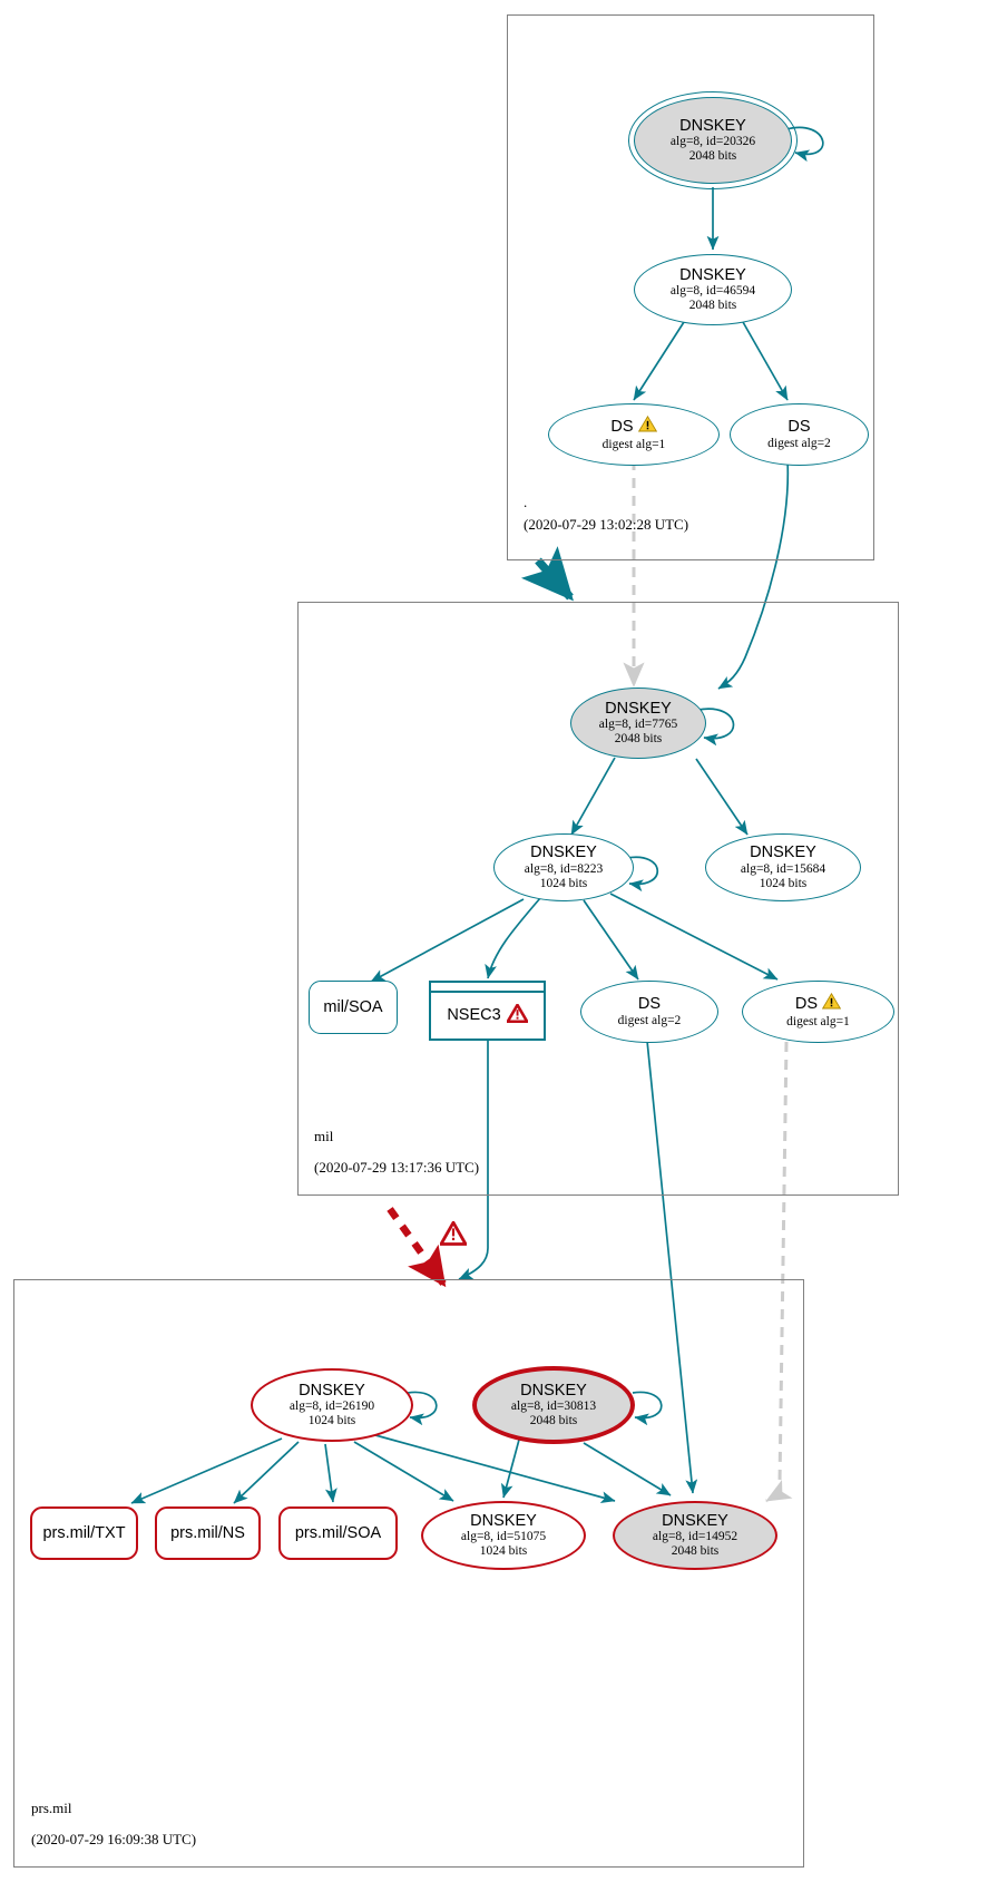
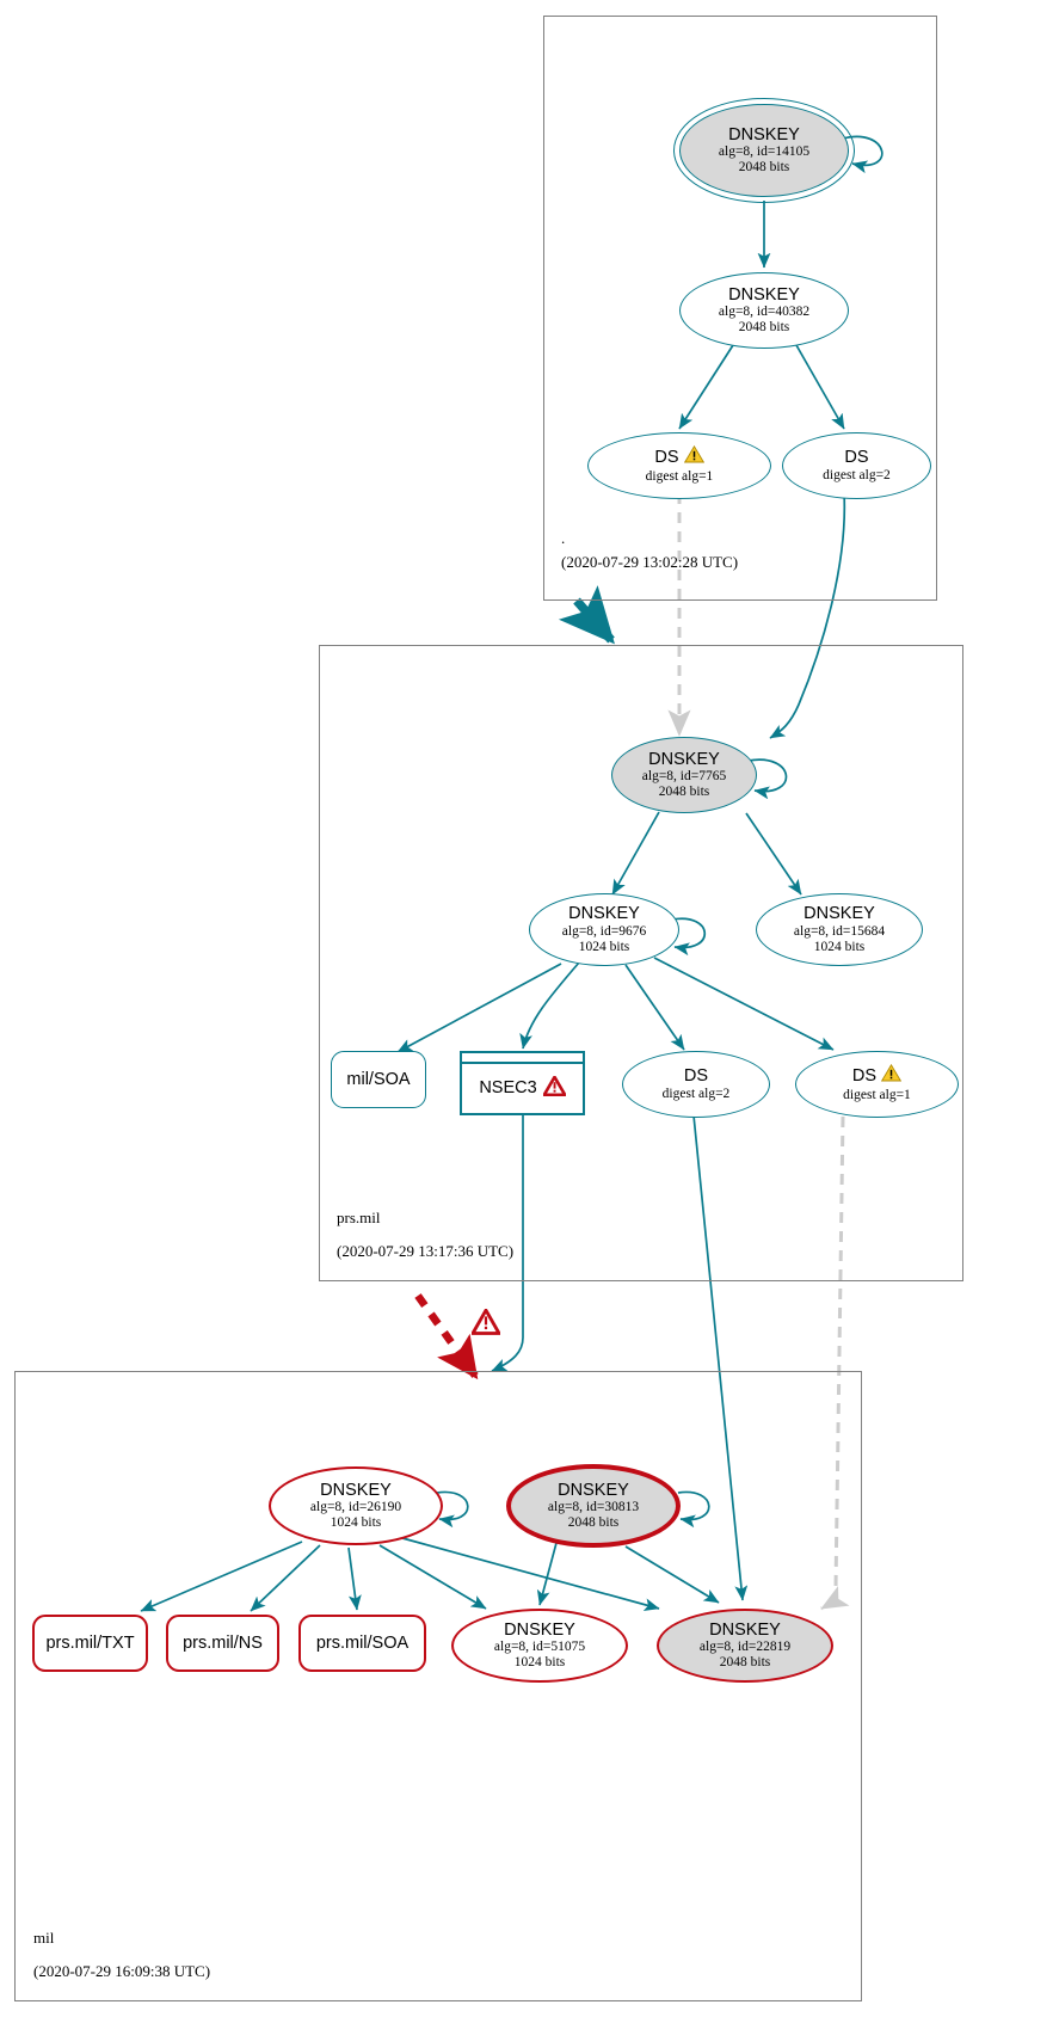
  .
  (2020-07-29 13:02:28 UTC)
- mil
+ prs.mil
  (2020-07-29 13:17:36 UTC)
- prs.mil
+ mil
  (2020-07-29 16:09:38 UTC)
  DNSKEY
- alg=8, id=20326
+ alg=8, id=14105
  2048 bits
  DNSKEY
- alg=8, id=46594
+ alg=8, id=40382
  2048 bits
  DS
  digest alg=1
  DS
  digest alg=2
  DNSKEY
  alg=8, id=7765
  2048 bits
  DNSKEY
- alg=8, id=8223
+ alg=8, id=9676
  1024 bits
  DNSKEY
  alg=8, id=15684
  1024 bits
  mil/SOA
  NSEC3
  DS
  digest alg=2
  DS
  digest alg=1
  DNSKEY
  alg=8, id=26190
  1024 bits
  DNSKEY
  alg=8, id=30813
  2048 bits
  prs.mil/TXT
  prs.mil/NS
  prs.mil/SOA
  DNSKEY
  alg=8, id=51075
  1024 bits
  DNSKEY
- alg=8, id=14952
+ alg=8, id=22819
  2048 bits
